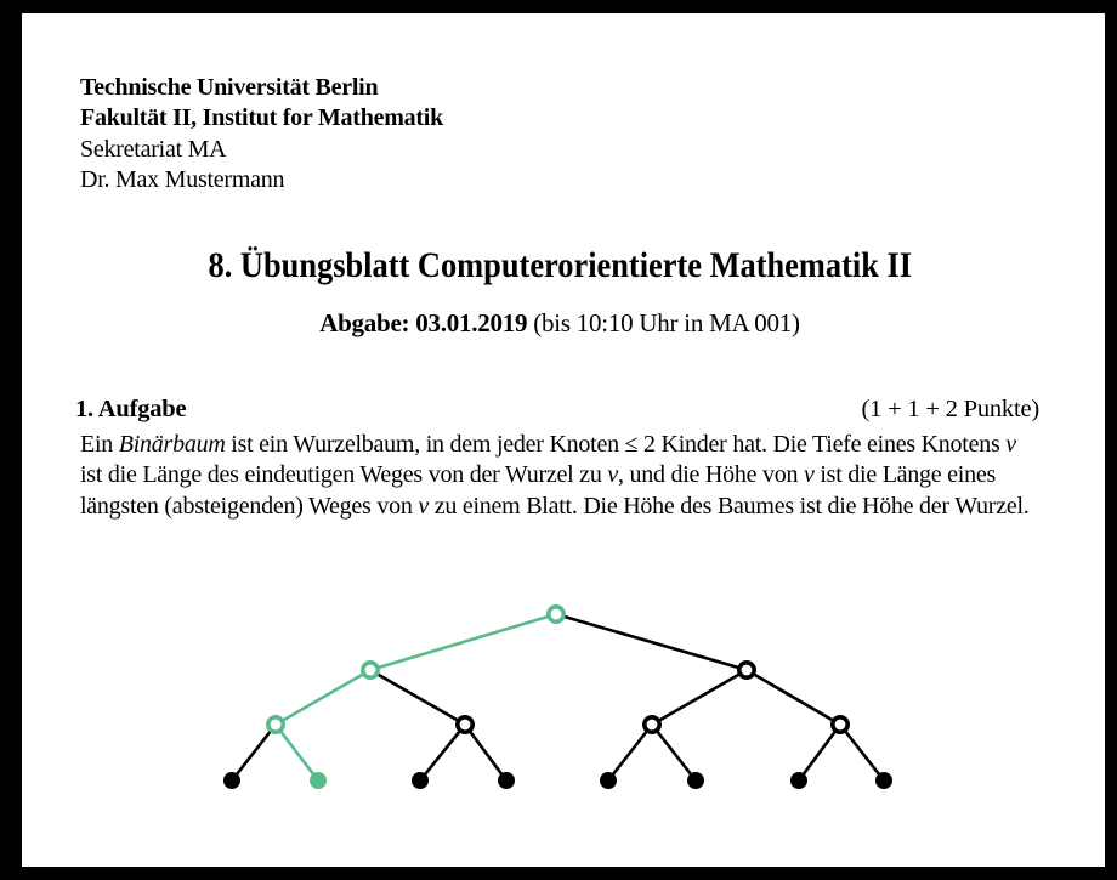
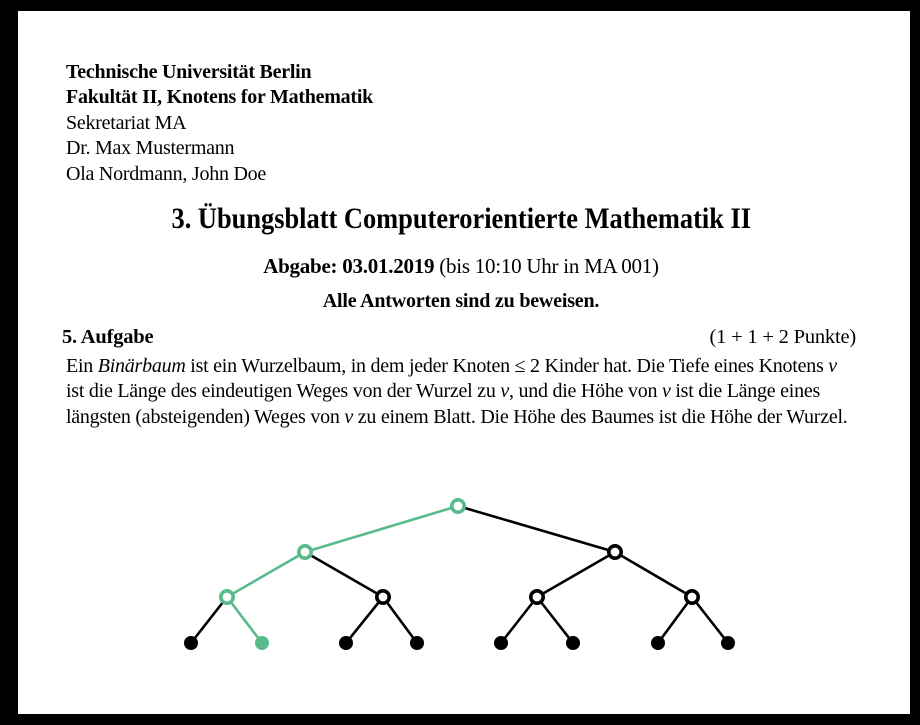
  Technische Universität Berlin
- Fakultät II, Institut for Mathematik
+ Fakultät II, Knotens for Mathematik
  Sekretariat MA
  Dr. Max Mustermann
+ Ola Nordmann, John Doe
- 8. Übungsblatt Computerorientierte Mathematik II
+ 3. Übungsblatt Computerorientierte Mathematik II
  Abgabe: 03.01.2019 (bis 10:10 Uhr in MA 001)
+ Alle Antworten sind zu beweisen.
- 1. Aufgabe
+ 5. Aufgabe
  (1 + 1 + 2 Punkte)
  Ein Binärbaum ist ein Wurzelbaum, in dem jeder Knoten ≤ 2 Kinder hat. Die Tiefe eines Knotens v ist die Länge des eindeutigen Weges von der Wurzel zu v, und die Höhe von v ist die Länge eines längsten (absteigenden) Weges von v zu einem Blatt. Die Höhe des Baumes ist die Höhe der Wurzel.
